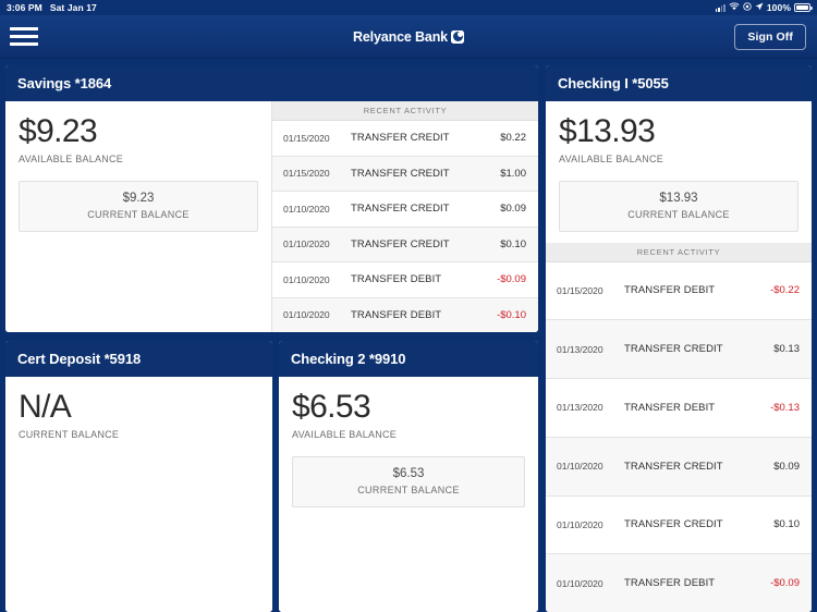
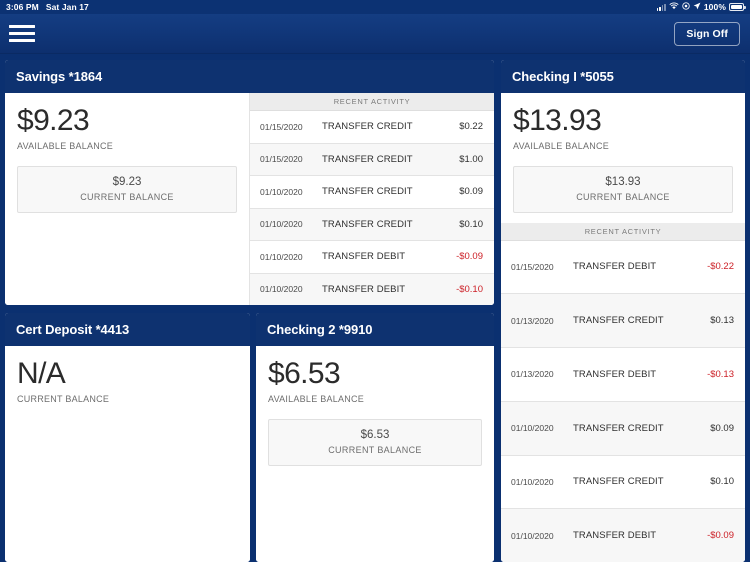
  3:06 PM
  Sat Jan 17
  100%
- Relyance Bank
  Sign Off
  Savings *1864
  $9.23
  AVAILABLE BALANCE
  $9.23
  CURRENT BALANCE
  RECENT ACTIVITY
  01/15/2020
  TRANSFER CREDIT
  $0.22
  01/15/2020
  TRANSFER CREDIT
  $1.00
  01/10/2020
  TRANSFER CREDIT
  $0.09
  01/10/2020
  TRANSFER CREDIT
  $0.10
  01/10/2020
  TRANSFER DEBIT
  -$0.09
  01/10/2020
  TRANSFER DEBIT
  -$0.10
- Cert Deposit *5918
+ Cert Deposit *4413
  N/A
  CURRENT BALANCE
  Checking 2 *9910
  $6.53
  AVAILABLE BALANCE
  $6.53
  CURRENT BALANCE
  Checking I *5055
  $13.93
  AVAILABLE BALANCE
  $13.93
  CURRENT BALANCE
  RECENT ACTIVITY
  01/15/2020
  TRANSFER DEBIT
  -$0.22
  01/13/2020
  TRANSFER CREDIT
  $0.13
  01/13/2020
  TRANSFER DEBIT
  -$0.13
  01/10/2020
  TRANSFER CREDIT
  $0.09
  01/10/2020
  TRANSFER CREDIT
  $0.10
  01/10/2020
  TRANSFER DEBIT
  -$0.09
